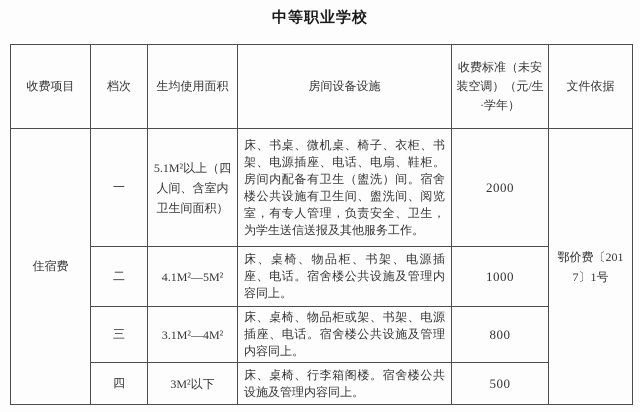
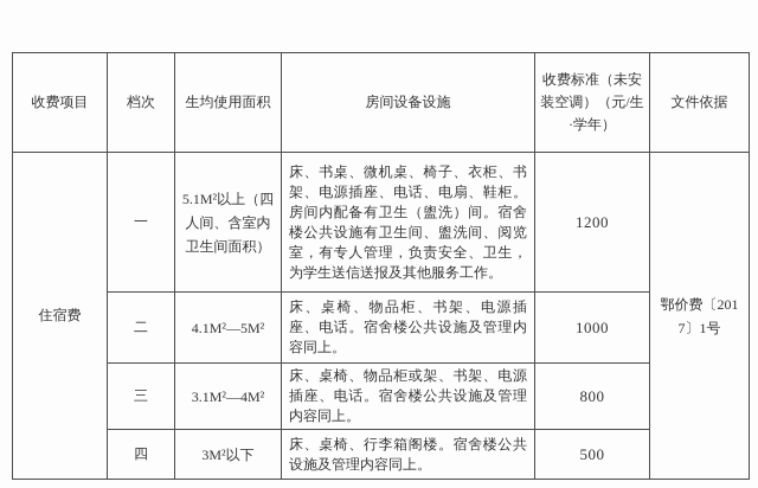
- 中等职业学校
  收费项目	档次	生均使用面积	房间设备设施	收费标准（未安装空调）（元/生·学年）	文件依据
- 住宿费	一	5.1M²以上（四人间、含室内卫生间面积）	床、书桌、微机桌、椅子、衣柜、书架、电源插座、电话、电扇、鞋柜。房间内配备有卫生（盥洗）间。宿舍楼公共设施有卫生间、盥洗间、阅览室，有专人管理，负责安全、卫生，为学生送信送报及其他服务工作。	2000	鄂价费〔2017〕1号
+ 住宿费	一	5.1M²以上（四人间、含室内卫生间面积）	床、书桌、微机桌、椅子、衣柜、书架、电源插座、电话、电扇、鞋柜。房间内配备有卫生（盥洗）间。宿舍楼公共设施有卫生间、盥洗间、阅览室，有专人管理，负责安全、卫生，为学生送信送报及其他服务工作。	1200	鄂价费〔2017〕1号
  二	4.1M²—5M²	床、桌椅、物品柜、书架、电源插座、电话。宿舍楼公共设施及管理内容同上。	1000
  三	3.1M²—4M²	床、桌椅、物品柜或架、书架、电源插座、电话。宿舍楼公共设施及管理内容同上。	800
  四	3M²以下	床、桌椅、行李箱阁楼。宿舍楼公共设施及管理内容同上。	500
